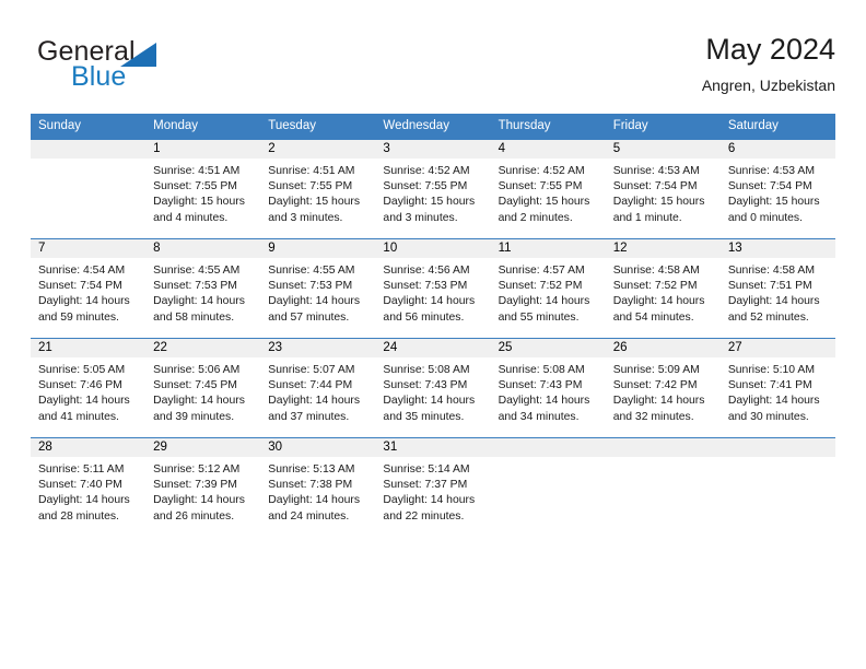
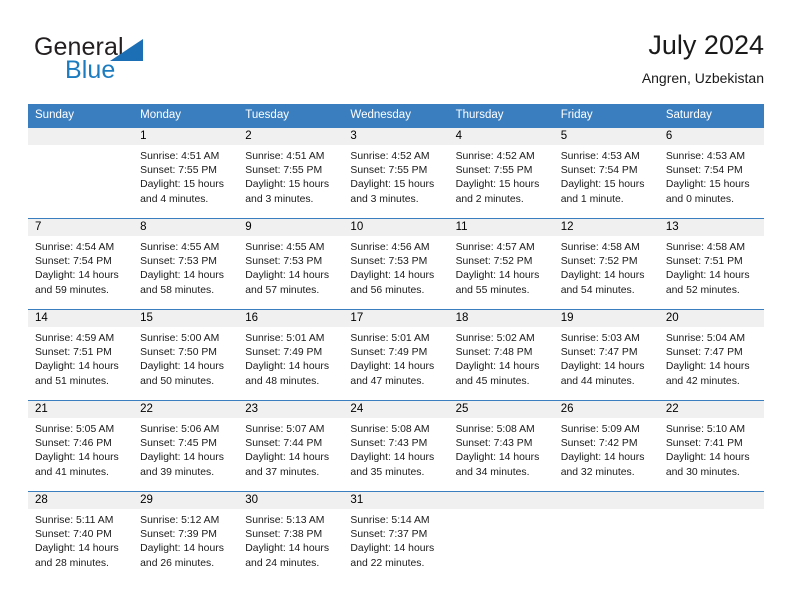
  General
  Blue
- May 2024
+ July 2024
  Angren, Uzbekistan
  Sunday	Monday	Tuesday	Wednesday	Thursday	Friday	Saturday
  	1Sunrise: 4:51 AMSunset: 7:55 PMDaylight: 15 hoursand 4 minutes.	2Sunrise: 4:51 AMSunset: 7:55 PMDaylight: 15 hoursand 3 minutes.	3Sunrise: 4:52 AMSunset: 7:55 PMDaylight: 15 hoursand 3 minutes.	4Sunrise: 4:52 AMSunset: 7:55 PMDaylight: 15 hoursand 2 minutes.	5Sunrise: 4:53 AMSunset: 7:54 PMDaylight: 15 hoursand 1 minute.	6Sunrise: 4:53 AMSunset: 7:54 PMDaylight: 15 hoursand 0 minutes.
  7Sunrise: 4:54 AMSunset: 7:54 PMDaylight: 14 hoursand 59 minutes.	8Sunrise: 4:55 AMSunset: 7:53 PMDaylight: 14 hoursand 58 minutes.	9Sunrise: 4:55 AMSunset: 7:53 PMDaylight: 14 hoursand 57 minutes.	10Sunrise: 4:56 AMSunset: 7:53 PMDaylight: 14 hoursand 56 minutes.	11Sunrise: 4:57 AMSunset: 7:52 PMDaylight: 14 hoursand 55 minutes.	12Sunrise: 4:58 AMSunset: 7:52 PMDaylight: 14 hoursand 54 minutes.	13Sunrise: 4:58 AMSunset: 7:51 PMDaylight: 14 hoursand 52 minutes.
+ 14Sunrise: 4:59 AMSunset: 7:51 PMDaylight: 14 hoursand 51 minutes.	15Sunrise: 5:00 AMSunset: 7:50 PMDaylight: 14 hoursand 50 minutes.	16Sunrise: 5:01 AMSunset: 7:49 PMDaylight: 14 hoursand 48 minutes.	17Sunrise: 5:01 AMSunset: 7:49 PMDaylight: 14 hoursand 47 minutes.	18Sunrise: 5:02 AMSunset: 7:48 PMDaylight: 14 hoursand 45 minutes.	19Sunrise: 5:03 AMSunset: 7:47 PMDaylight: 14 hoursand 44 minutes.	20Sunrise: 5:04 AMSunset: 7:47 PMDaylight: 14 hoursand 42 minutes.
- 21Sunrise: 5:05 AMSunset: 7:46 PMDaylight: 14 hoursand 41 minutes.	22Sunrise: 5:06 AMSunset: 7:45 PMDaylight: 14 hoursand 39 minutes.	23Sunrise: 5:07 AMSunset: 7:44 PMDaylight: 14 hoursand 37 minutes.	24Sunrise: 5:08 AMSunset: 7:43 PMDaylight: 14 hoursand 35 minutes.	25Sunrise: 5:08 AMSunset: 7:43 PMDaylight: 14 hoursand 34 minutes.	26Sunrise: 5:09 AMSunset: 7:42 PMDaylight: 14 hoursand 32 minutes.	27Sunrise: 5:10 AMSunset: 7:41 PMDaylight: 14 hoursand 30 minutes.
+ 21Sunrise: 5:05 AMSunset: 7:46 PMDaylight: 14 hoursand 41 minutes.	22Sunrise: 5:06 AMSunset: 7:45 PMDaylight: 14 hoursand 39 minutes.	23Sunrise: 5:07 AMSunset: 7:44 PMDaylight: 14 hoursand 37 minutes.	24Sunrise: 5:08 AMSunset: 7:43 PMDaylight: 14 hoursand 35 minutes.	25Sunrise: 5:08 AMSunset: 7:43 PMDaylight: 14 hoursand 34 minutes.	26Sunrise: 5:09 AMSunset: 7:42 PMDaylight: 14 hoursand 32 minutes.	22Sunrise: 5:10 AMSunset: 7:41 PMDaylight: 14 hoursand 30 minutes.
  28Sunrise: 5:11 AMSunset: 7:40 PMDaylight: 14 hoursand 28 minutes.	29Sunrise: 5:12 AMSunset: 7:39 PMDaylight: 14 hoursand 26 minutes.	30Sunrise: 5:13 AMSunset: 7:38 PMDaylight: 14 hoursand 24 minutes.	31Sunrise: 5:14 AMSunset: 7:37 PMDaylight: 14 hoursand 22 minutes.
